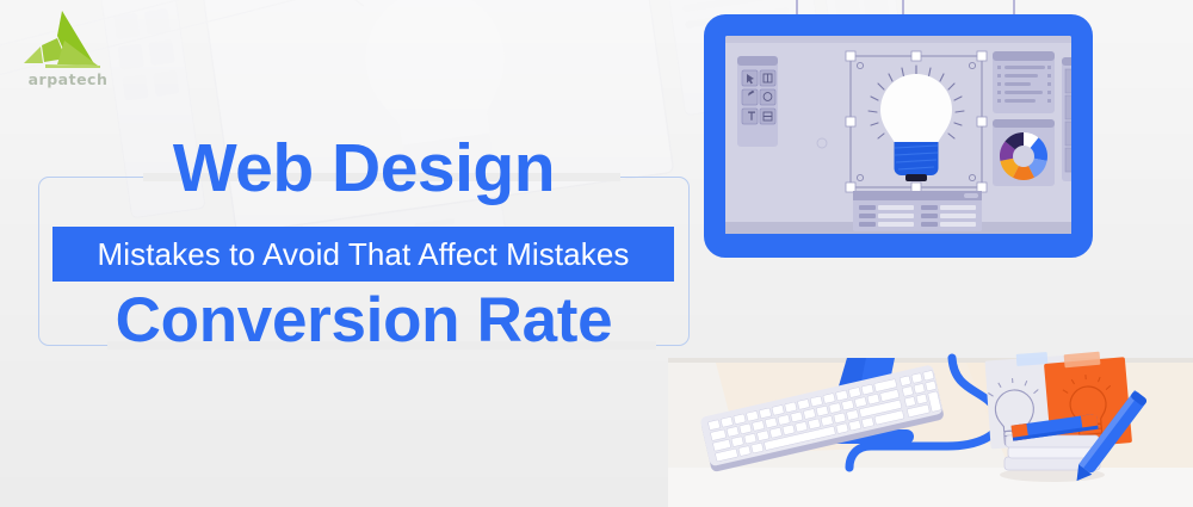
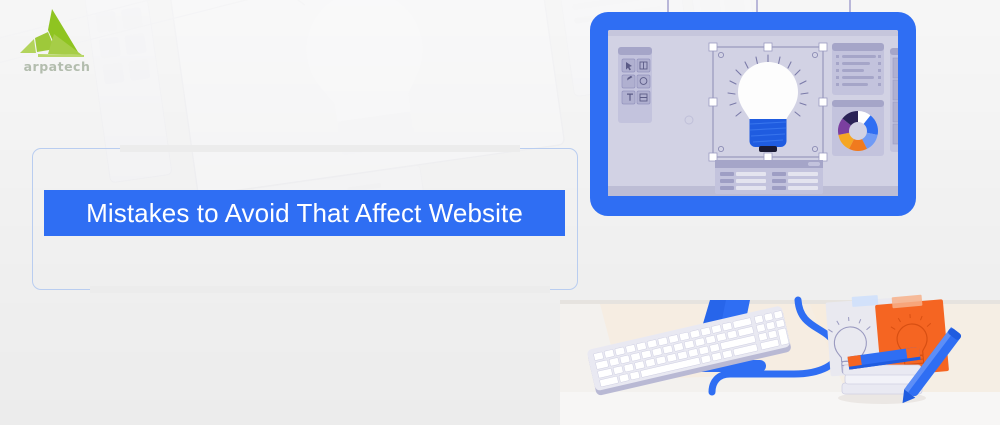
  arpatech
- Web Design
- Mistakes to Avoid That Affect Mistakes
+ Mistakes to Avoid That Affect Website
- Conversion Rate
